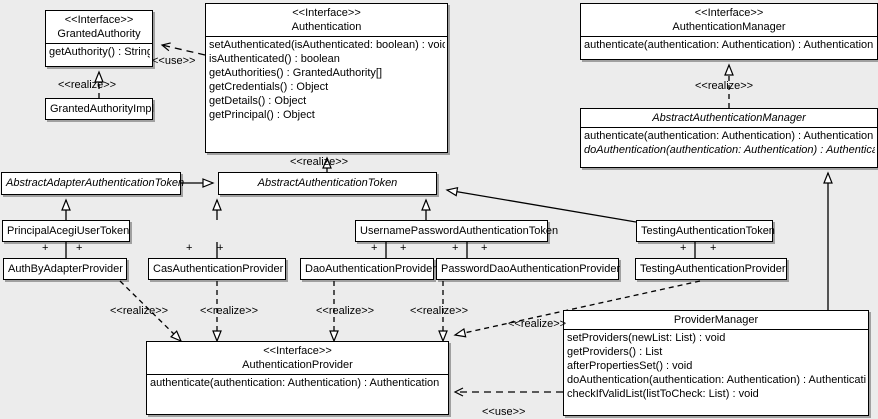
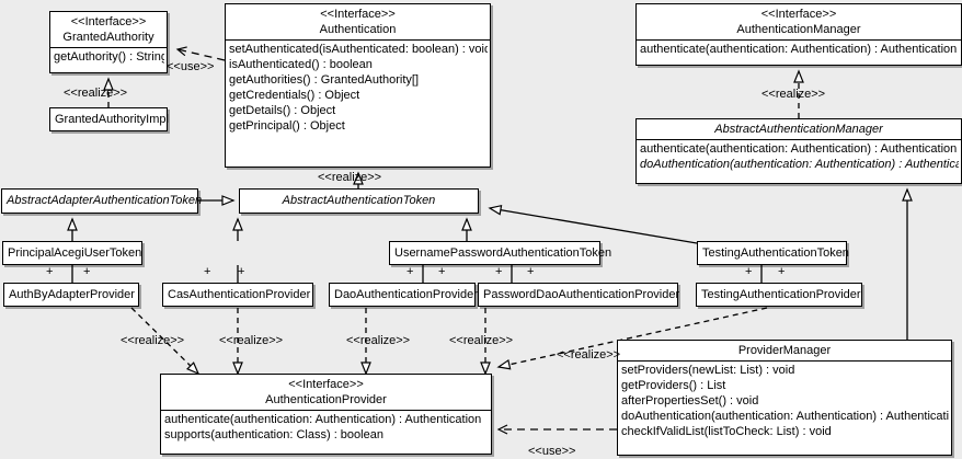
  <<Interface>>
  GrantedAuthority
  getAuthority() : String
  GrantedAuthorityImpl
  <<Interface>>
  Authentication
  setAuthenticated(isAuthenticated: boolean) : voi
  isAuthenticated() : boolean
  getAuthorities() : GrantedAuthority[]
  getCredentials() : Object
  getDetails() : Object
  getPrincipal() : Object
  <<Interface>>
  AuthenticationManager
  authenticate(authentication: Authentication) : Authentication
  AbstractAuthenticationManager
  authenticate(authentication: Authentication) : Authentication
  doAuthentication(authentication: Authentication) : Authentica
  AbstractAdapterAuthenticationToken
  AbstractAuthenticationToken
  PrincipalAcegiUserToken
  UsernamePasswordAuthenticationToken
  TestingAuthenticationToken
  AuthByAdapterProvider
  CasAuthenticationProvider
  DaoAuthenticationProvider
  PasswordDaoAuthenticationProvider
  TestingAuthenticationProvider
  <<Interface>>
  AuthenticationProvider
  authenticate(authentication: Authentication) : Authentication
+ supports(authentication: Class) : boolean
  ProviderManager
  setProviders(newList: List) : void
  getProviders() : List
  afterPropertiesSet() : void
  doAuthentication(authentication: Authentication) : Authenticati
  checkIfValidList(listToCheck: List) : void
  <<use>>
  <<realize>>
  <<realize>>
  <<realize>>
  <<realize>>
  <<realize>>
  <<realize>>
  <<realize>>
  <<realize>>
  <<use>>
  +
  +
  +
  +
  +
  +
  +
  +
  +
  +
